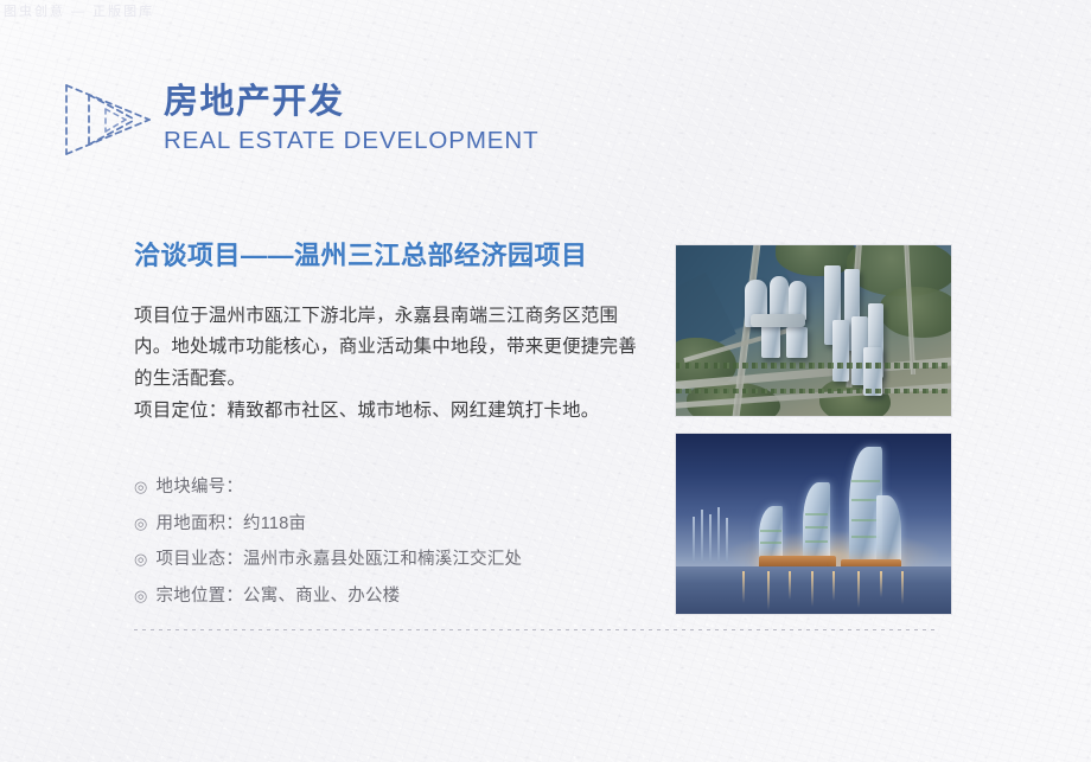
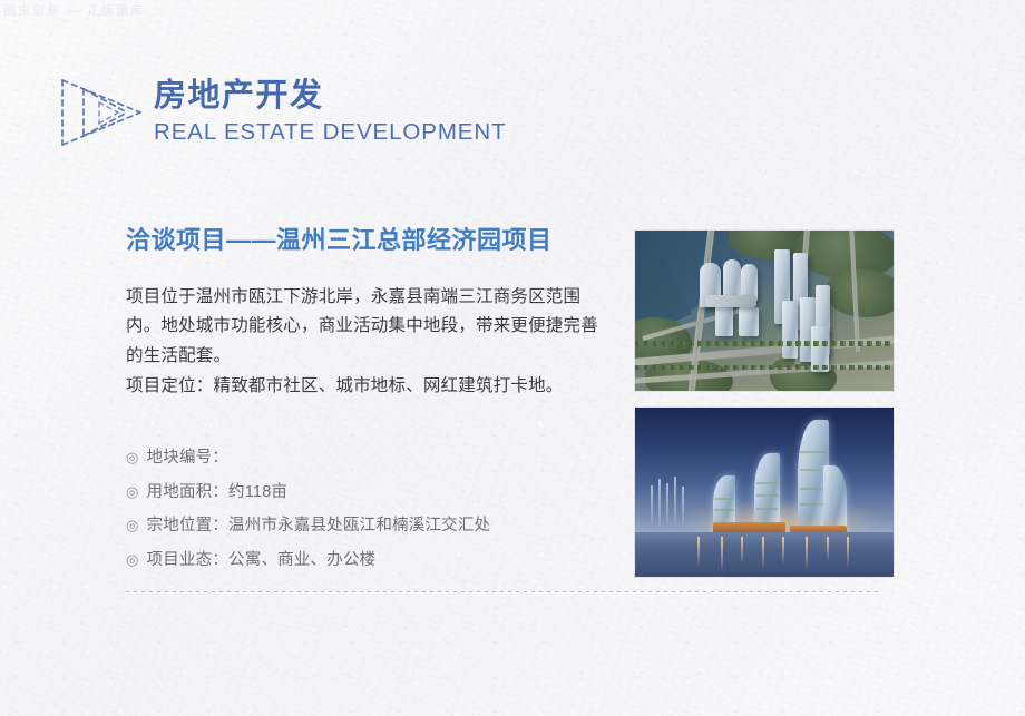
  房地产开发
  REAL ESTATE DEVELOPMENT
  洽谈项目——温州三江总部经济园项目
  项目位于温州市瓯江下游北岸，永嘉县南端三江商务区范围内。地处城市功能核心，商业活动集中地段，带来更便捷完善的生活配套。
  项目定位：精致都市社区、城市地标、网红建筑打卡地。
  ◎
  地块编号：
  ◎
  用地面积：
  约118亩
  ◎
- 项目业态：
+ 宗地位置：
  温州市永嘉县处瓯江和楠溪江交汇处
  ◎
- 宗地位置：
+ 项目业态：
  公寓、商业、办公楼
